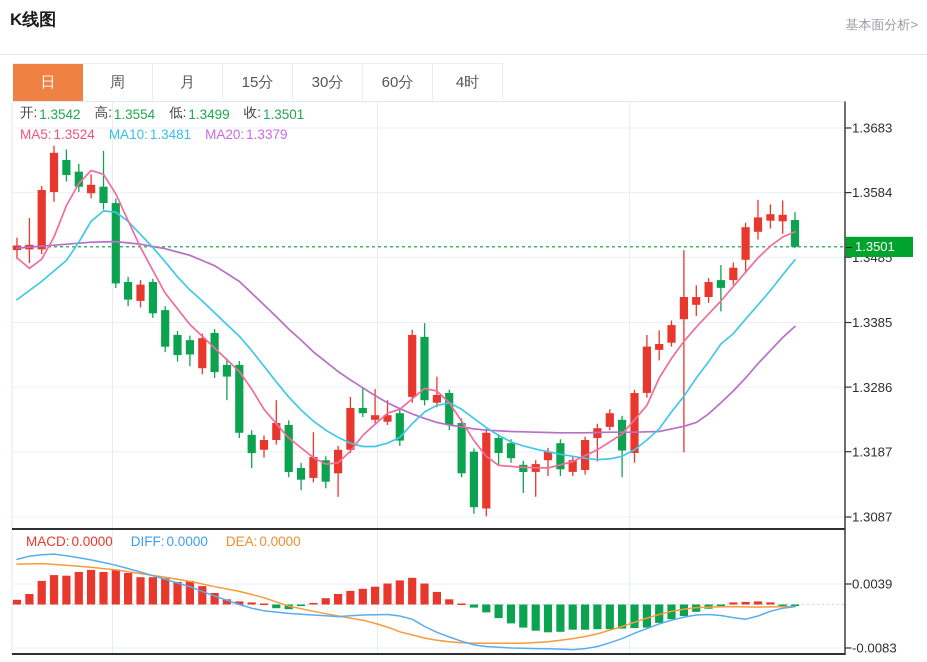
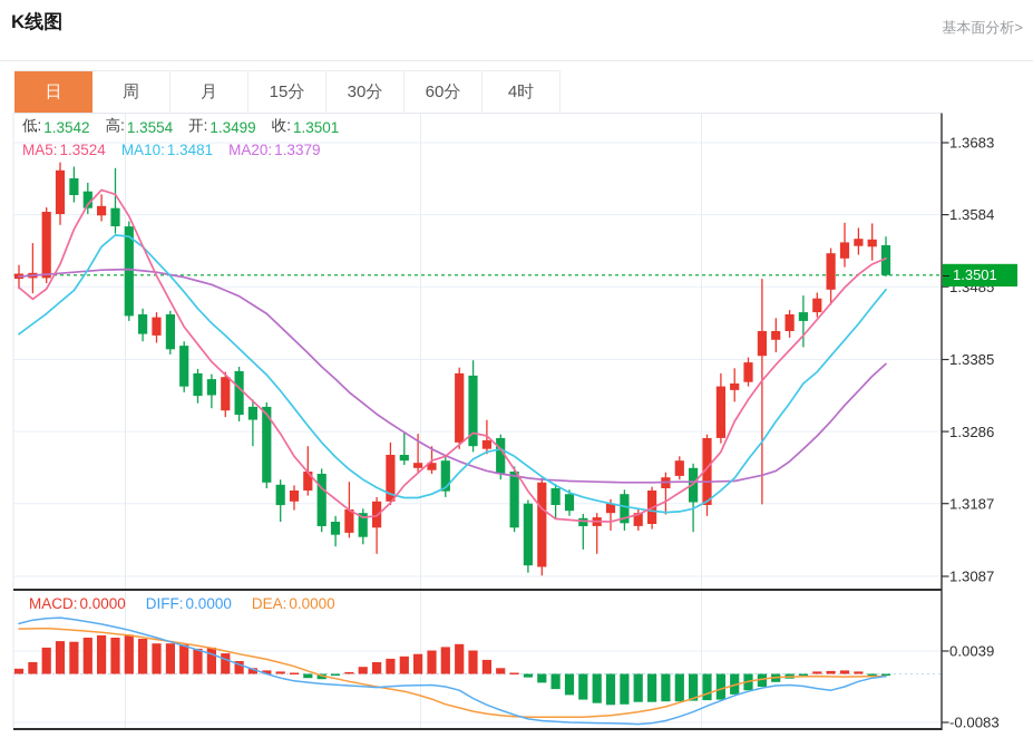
  K线图
  基本面分析>
  日
  周
  月
  15分
  30分
  60分
  4时
  1.3683
  1.3584
  1.3485
  1.3385
  1.3286
  1.3187
  1.3087
  0.0039
  -0.0083
- 开:
+ 低:
  1.3542
  高:
  1.3554
- 低:
+ 开:
  1.3499
  收:
  1.3501
  MA5:
  1.3524
  MA10:
  1.3481
  MA20:
  1.3379
  MACD:
  0.0000
  DIFF:
  0.0000
  DEA:
  0.0000
  1.3501
